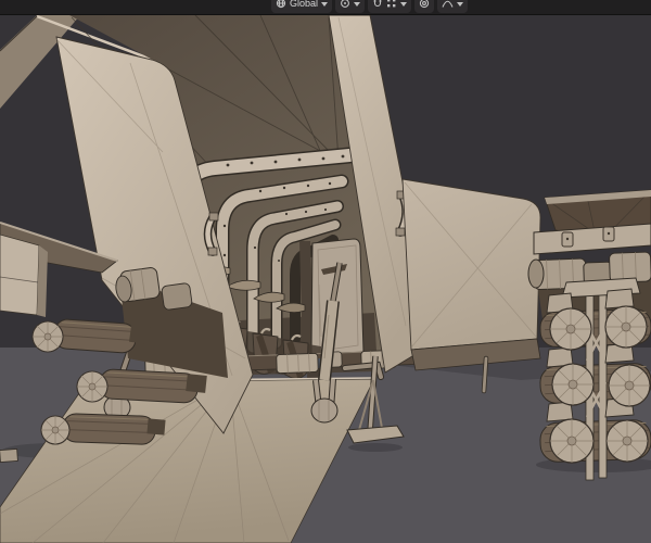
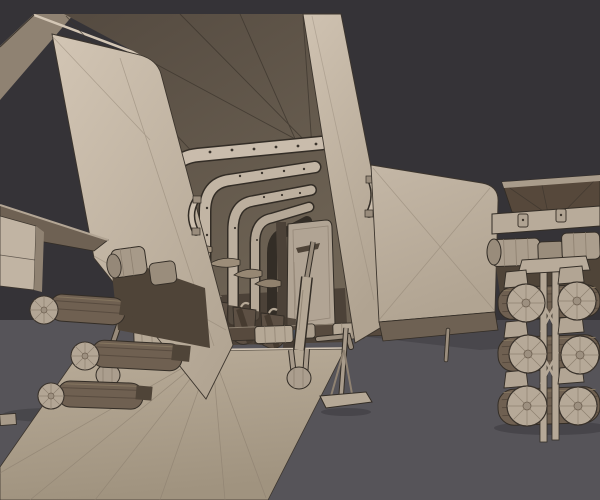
- Global
